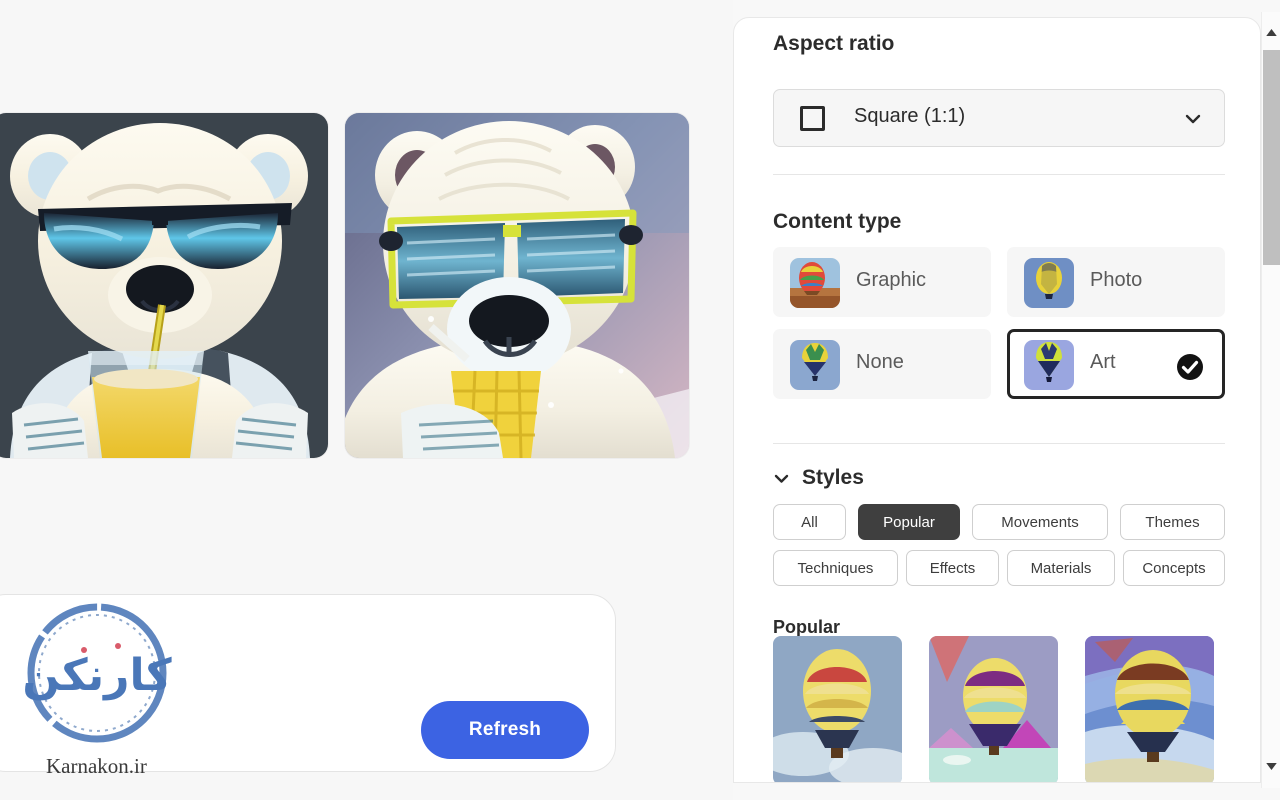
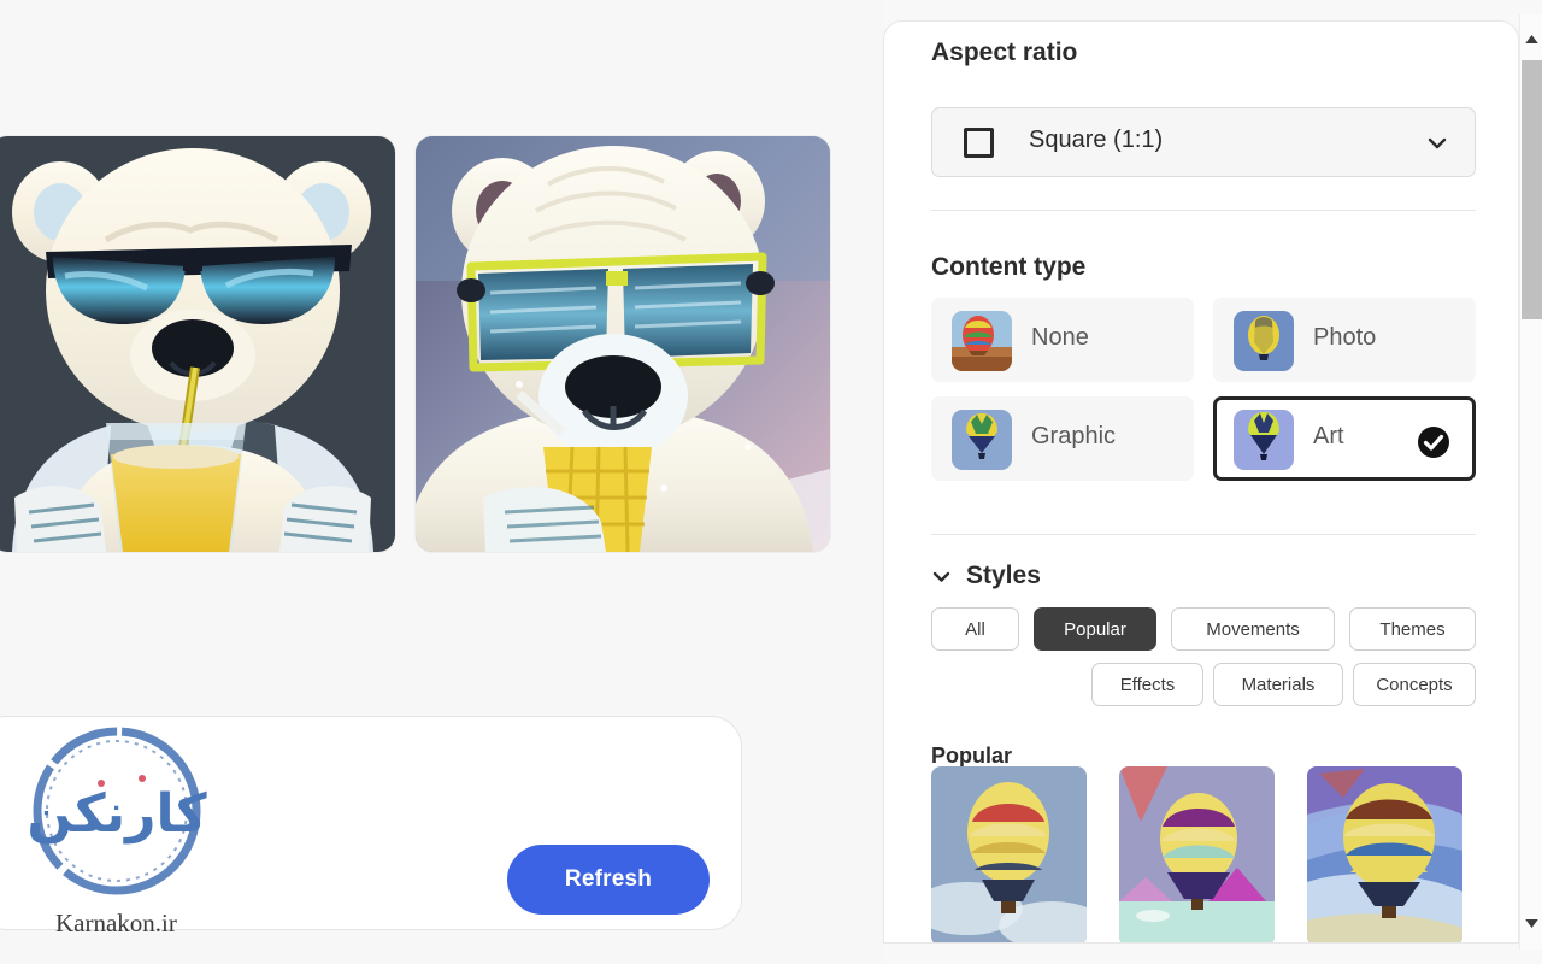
  Refresh
  کارنکن
  Karnakon.ir
  Aspect ratio
  Square (1:1)
  Content type
- Graphic
+ None
  Photo
- None
+ Graphic
  Art
  Styles
  All
  Popular
  Movements
  Themes
- Techniques
  Effects
  Materials
  Concepts
  Popular
